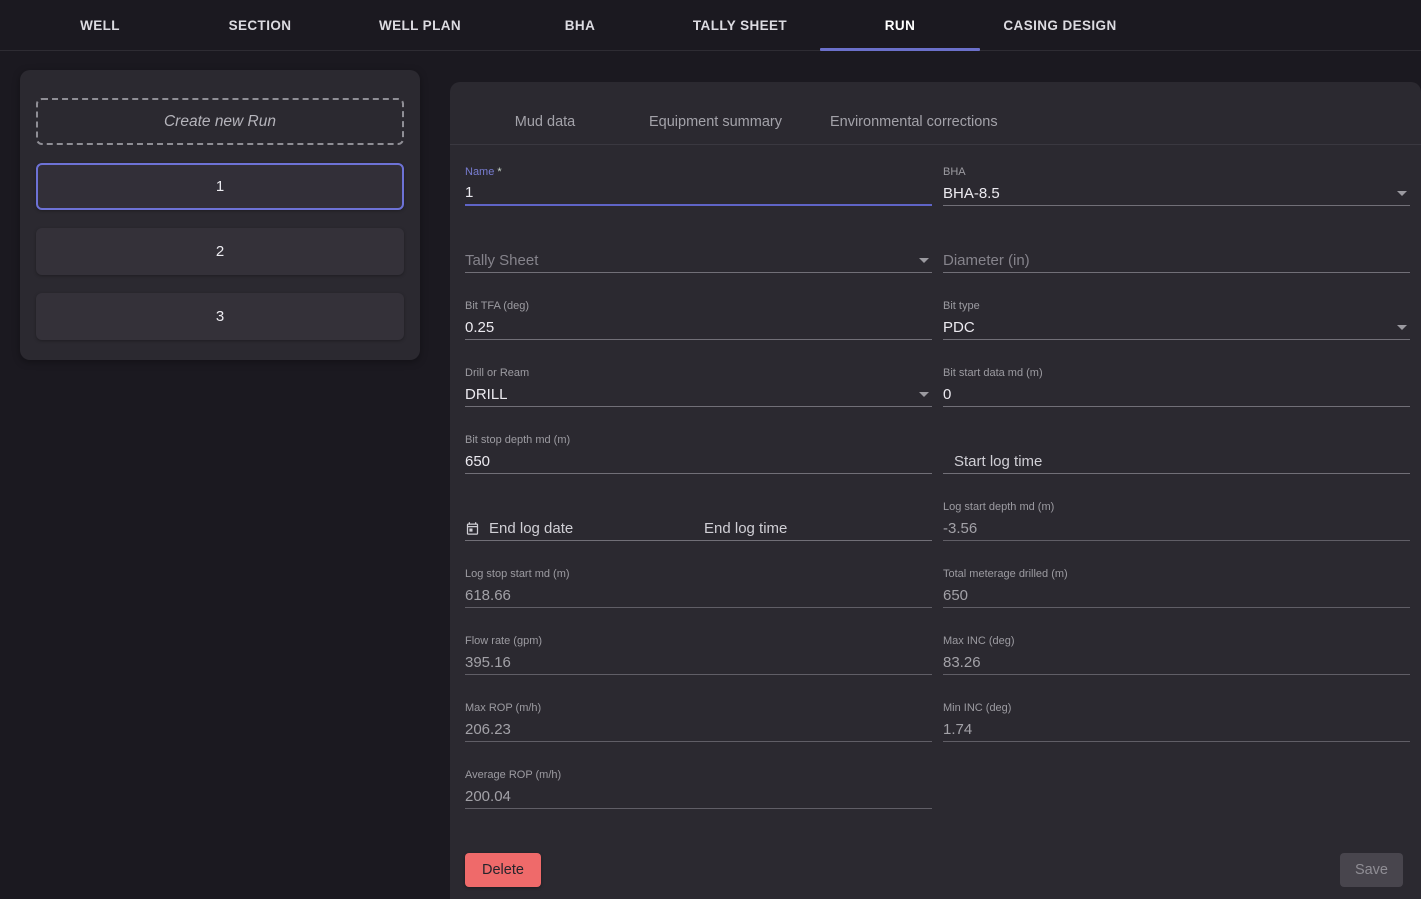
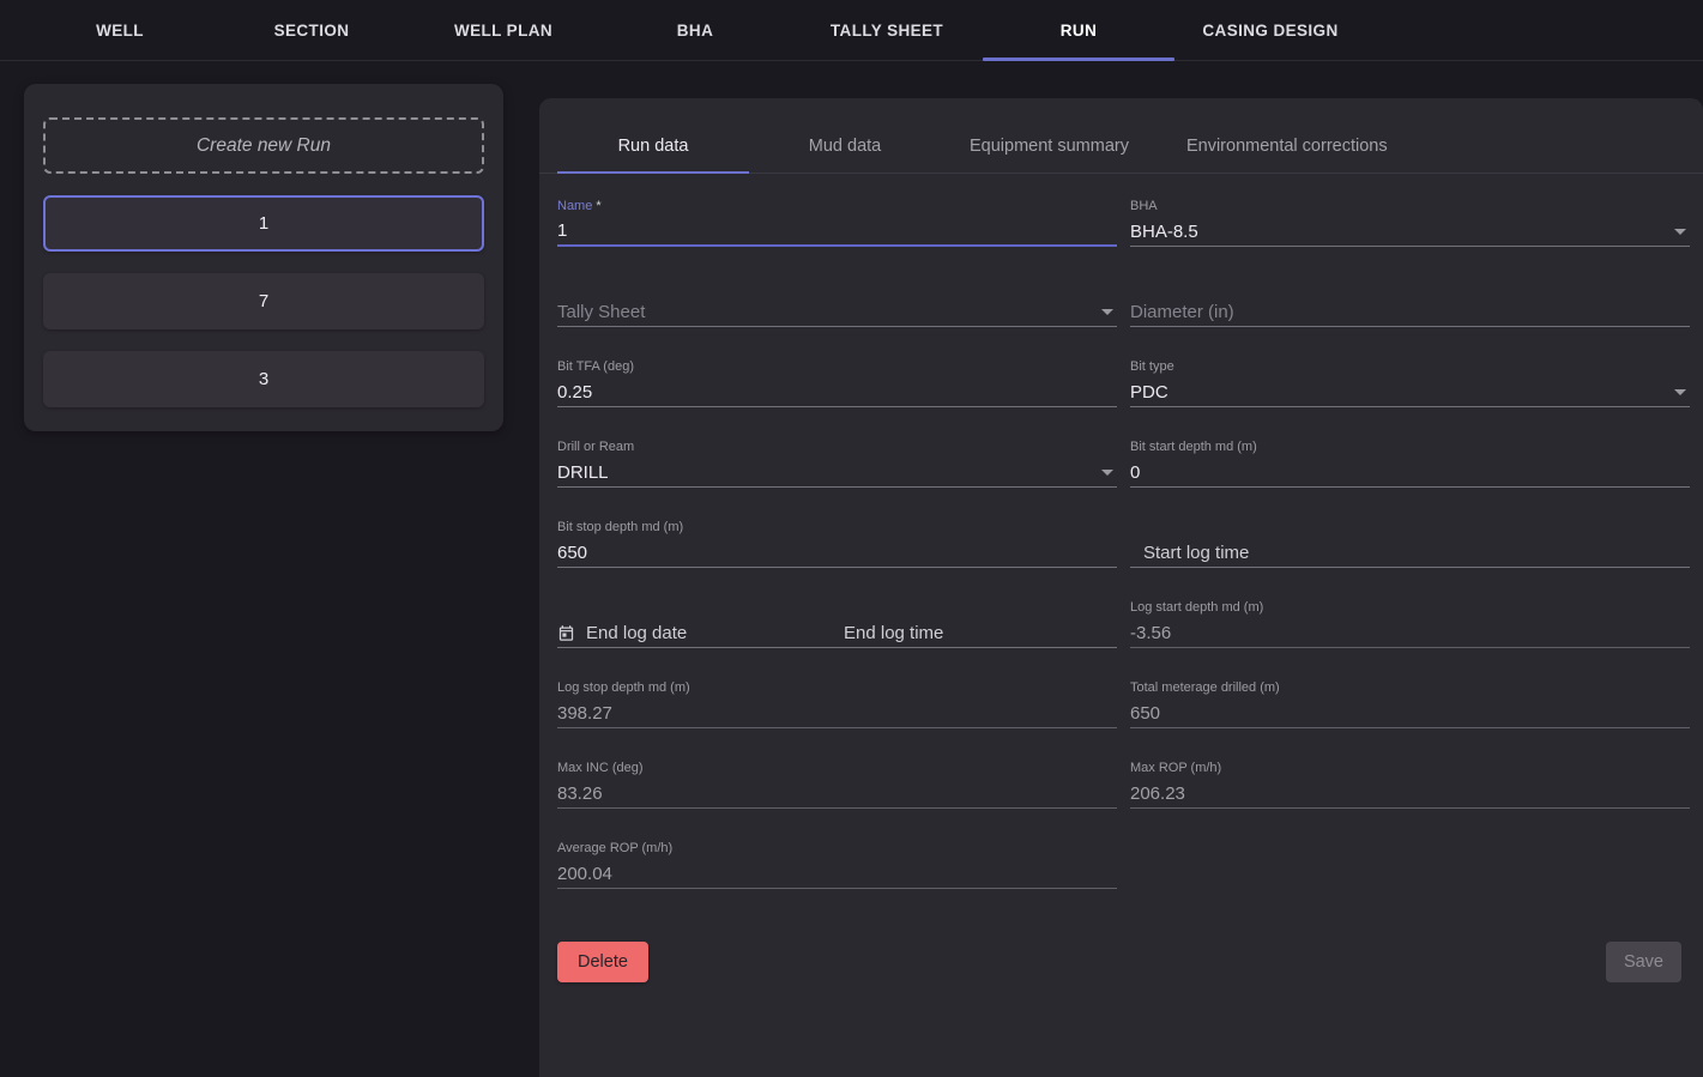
  WELL
  SECTION
  WELL PLAN
  BHA
  TALLY SHEET
  RUN
  CASING DESIGN
  Create new Run
  1
- 2
+ 7
  3
+ Run data
  Mud data
  Equipment summary
  Environmental corrections
  Name *
  1
  BHA
  BHA-8.5
  Tally Sheet
  Diameter (in)
  Bit TFA (deg)
  0.25
  Bit type
  PDC
  Drill or Ream
  DRILL
- Bit start data md (m)
+ Bit start depth md (m)
  0
  Bit stop depth md (m)
  650
  Start log time
  End log date
  End log time
  Log start depth md (m)
  -3.56
- Log stop start md (m)
+ Log stop depth md (m)
- 618.66
+ 398.27
  Total meterage drilled (m)
  650
- Flow rate (gpm)
- 395.16
  Max INC (deg)
  83.26
  Max ROP (m/h)
  206.23
- Min INC (deg)
- 1.74
  Average ROP (m/h)
  200.04
  Delete
  Save
